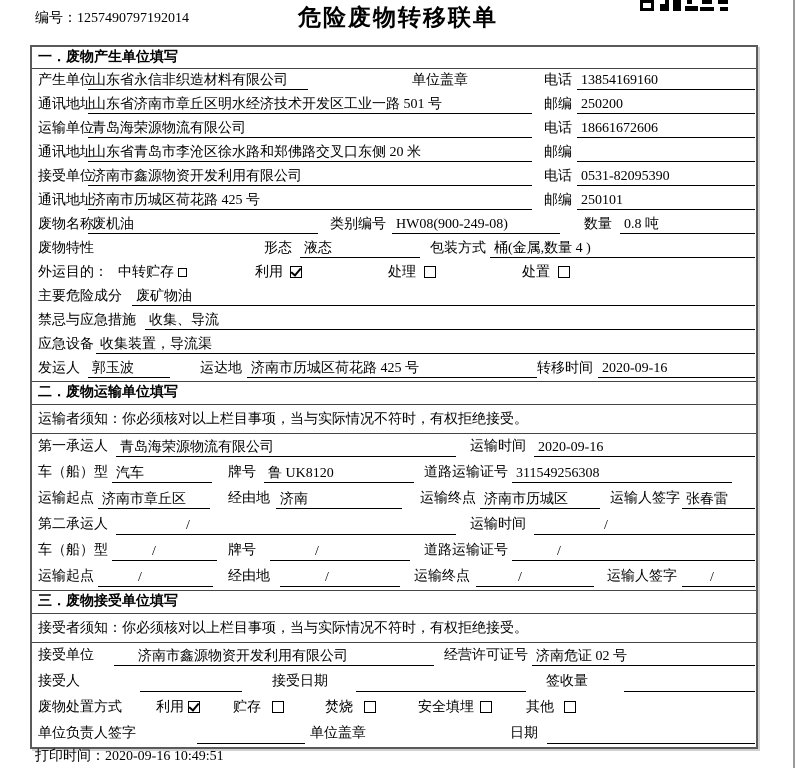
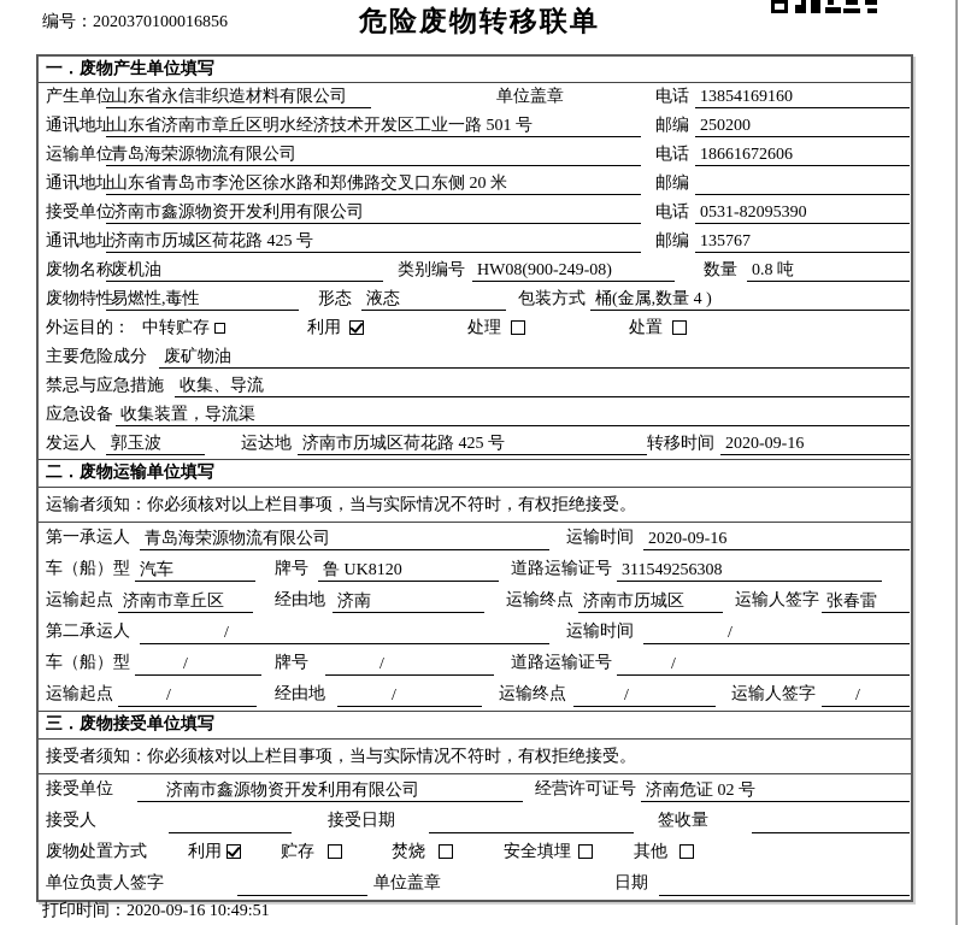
- 编号：1257490797192014
+ 编号：2020370100016856
  危险废物转移联单
  一．废物产生单位填写
  产生单位
  山东省永信非织造材料有限公司
  单位盖章
  电话
  13854169160
  通讯地址
  山东省济南市章丘区明水经济技术开发区工业一路 501 号
  邮编
  250200
  运输单位
  青岛海荣源物流有限公司
  电话
  18661672606
  通讯地址
  山东省青岛市李沧区徐水路和郑佛路交叉口东侧 20 米
  邮编
  接受单位
  济南市鑫源物资开发利用有限公司
  电话
  0531-82095390
  通讯地址
  济南市历城区荷花路 425 号
  邮编
- 250101
+ 135767
  废物名称
  废机油
  类别编号
  HW08(900-249-08)
  数量
  0.8 吨
  废物特性
+ 易燃性,毒性
  形态
  液态
  包装方式
  桶(金属,数量 4 )
  外运目的：
  中转贮存
  利用
  处理
  处置
  主要危险成分
  废矿物油
  禁忌与应急措施
  收集、导流
  应急设备
  收集装置，导流渠
  发运人
  郭玉波
  运达地
  济南市历城区荷花路 425 号
  转移时间
  2020-09-16
  二．废物运输单位填写
  运输者须知：你必须核对以上栏目事项，当与实际情况不符时，有权拒绝接受。
  第一承运人
  青岛海荣源物流有限公司
  运输时间
  2020-09-16
  车（船）型
  汽车
  牌号
  鲁 UK8120
  道路运输证号
  311549256308
  运输起点
  济南市章丘区
  经由地
  济南
  运输终点
  济南市历城区
  运输人签字
  张春雷
  第二承运人
  /
  运输时间
  /
  车（船）型
  /
  牌号
  /
  道路运输证号
  /
  运输起点
  /
  经由地
  /
  运输终点
  /
  运输人签字
  /
  三．废物接受单位填写
  接受者须知：你必须核对以上栏目事项，当与实际情况不符时，有权拒绝接受。
  接受单位
  济南市鑫源物资开发利用有限公司
  经营许可证号
  济南危证 02 号
  接受人
  接受日期
  签收量
  废物处置方式
  利用
  贮存
  焚烧
  安全填埋
  其他
  单位负责人签字
  单位盖章
  日期
  打印时间：2020-09-16 10:49:51
